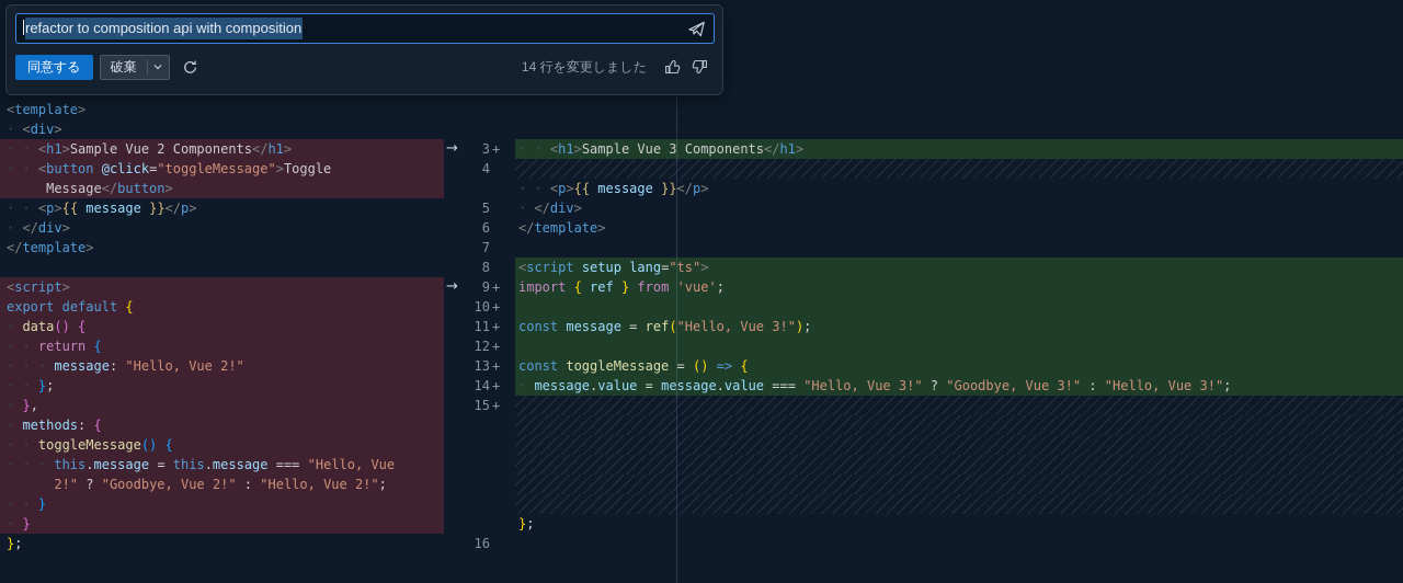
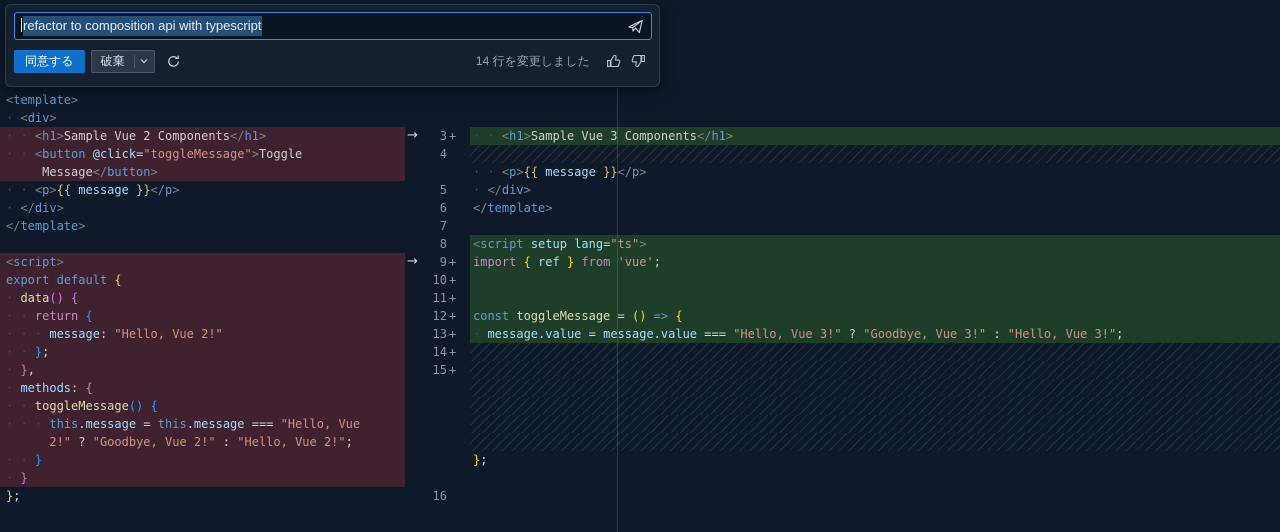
  <template>
  · <div>
  · · <h1>Sample Vue 2 Components</h1>
  · · <button @click="toggleMessage">Toggle
  Message</button>
  · · <p>{{ message }}</p>
  · </div>
  </template>
  <script>
  export default {
  · data() {
  · · return {
  · · · message: "Hello, Vue 2!"
  · · };
  · },
  · methods: {
  · · toggleMessage() {
  · · · this.message = this.message === "Hello, Vue
  2!" ? "Goodbye, Vue 2!" : "Hello, Vue 2!";
  · · }
  · }
  };
  3
  +
  4
  5
  6
  7
  8
  9
  +
  10
  +
  11
  +
  12
  +
  13
  +
  14
  +
  15
  +
  16
  →
  →
  · · <h1>Sample Vue 3 Components</h1>
  · · <p>{{ message }}</p>
  · </div>
  </template>
  <script setup lang="ts">
  import { ref } from 'vue';
- const message = ref("Hello, Vue 3!");
  const toggleMessage = () => {
  · message.value = message.value === "Hello, Vue 3!" ? "Goodbye, Vue 3!" : "Hello, Vue 3!";
  };
- refactor to composition api with composition
+ refactor to composition api with typescript
  同意する
  破棄
  14 行を変更しました
